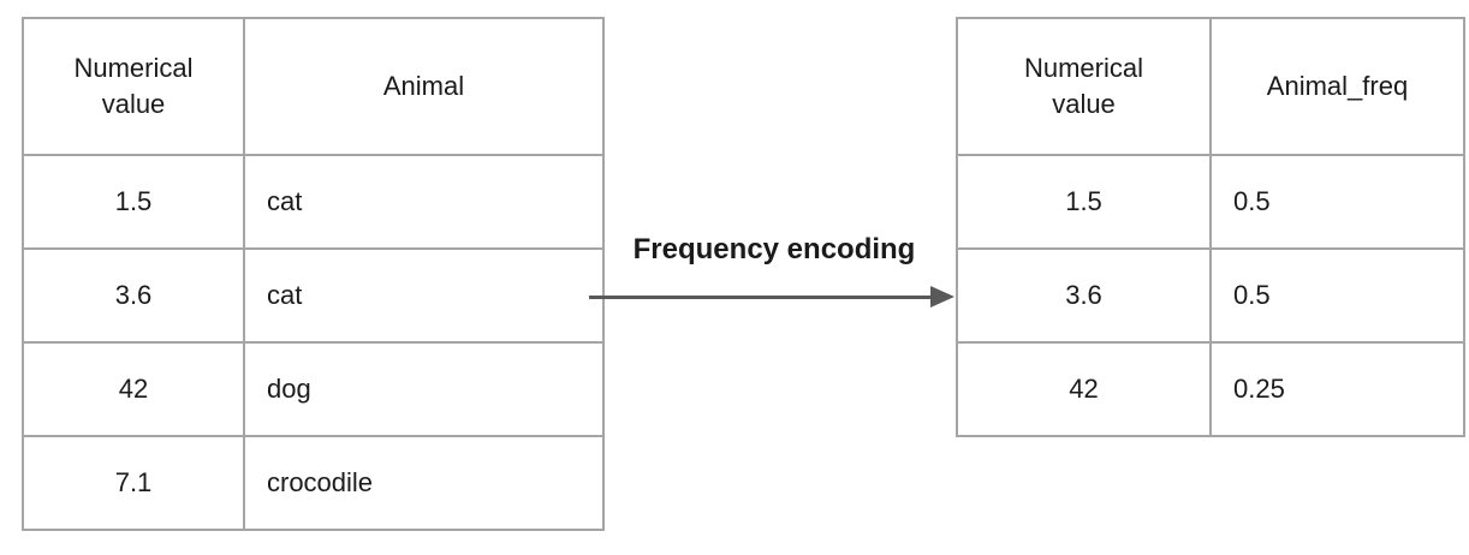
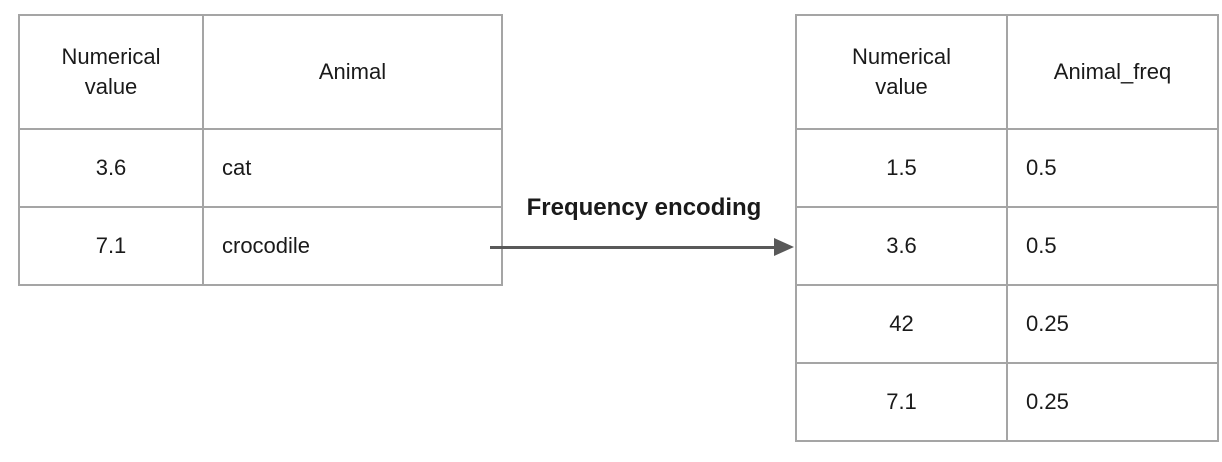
  Numerical value	Animal
- 1.5	cat
  3.6	cat
- 42	dog
  7.1	crocodile
  Frequency encoding
  Numerical value	Animal_freq
  1.5	0.5
  3.6	0.5
  42	0.25
+ 7.1	0.25
